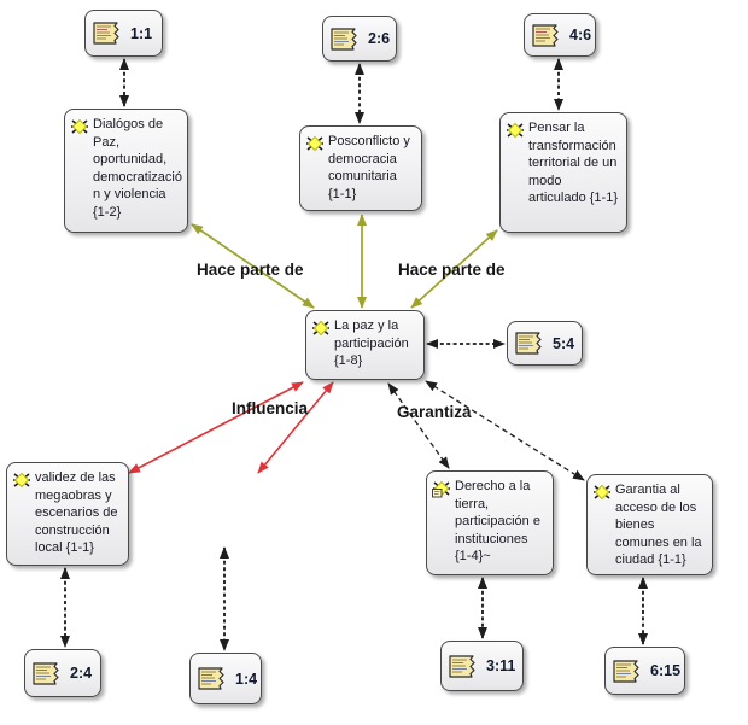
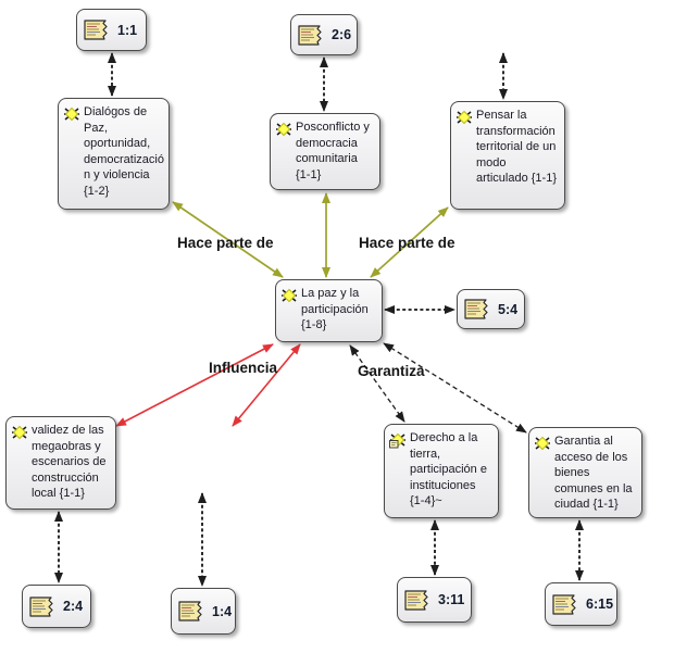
  Hace parte de
  Hace parte de
  Influencia
  Garantiza
  1:1
  2:6
- 4:6
  5:4
  2:4
  1:4
  3:11
  6:15
  Dialógos de Paz, oportunidad, democratización y violencia {1-2}
  Posconflicto y democracia comunitaria {1-1}
  Pensar la transformación territorial de un modo articulado {1-1}
  La paz y la participación {1-8}
  validez de las megaobras y escenarios de construcción local {1-1}
  Derecho a la tierra, participación e instituciones {1-4}~
  Garantia al acceso de los bienes comunes en la ciudad {1-1}
